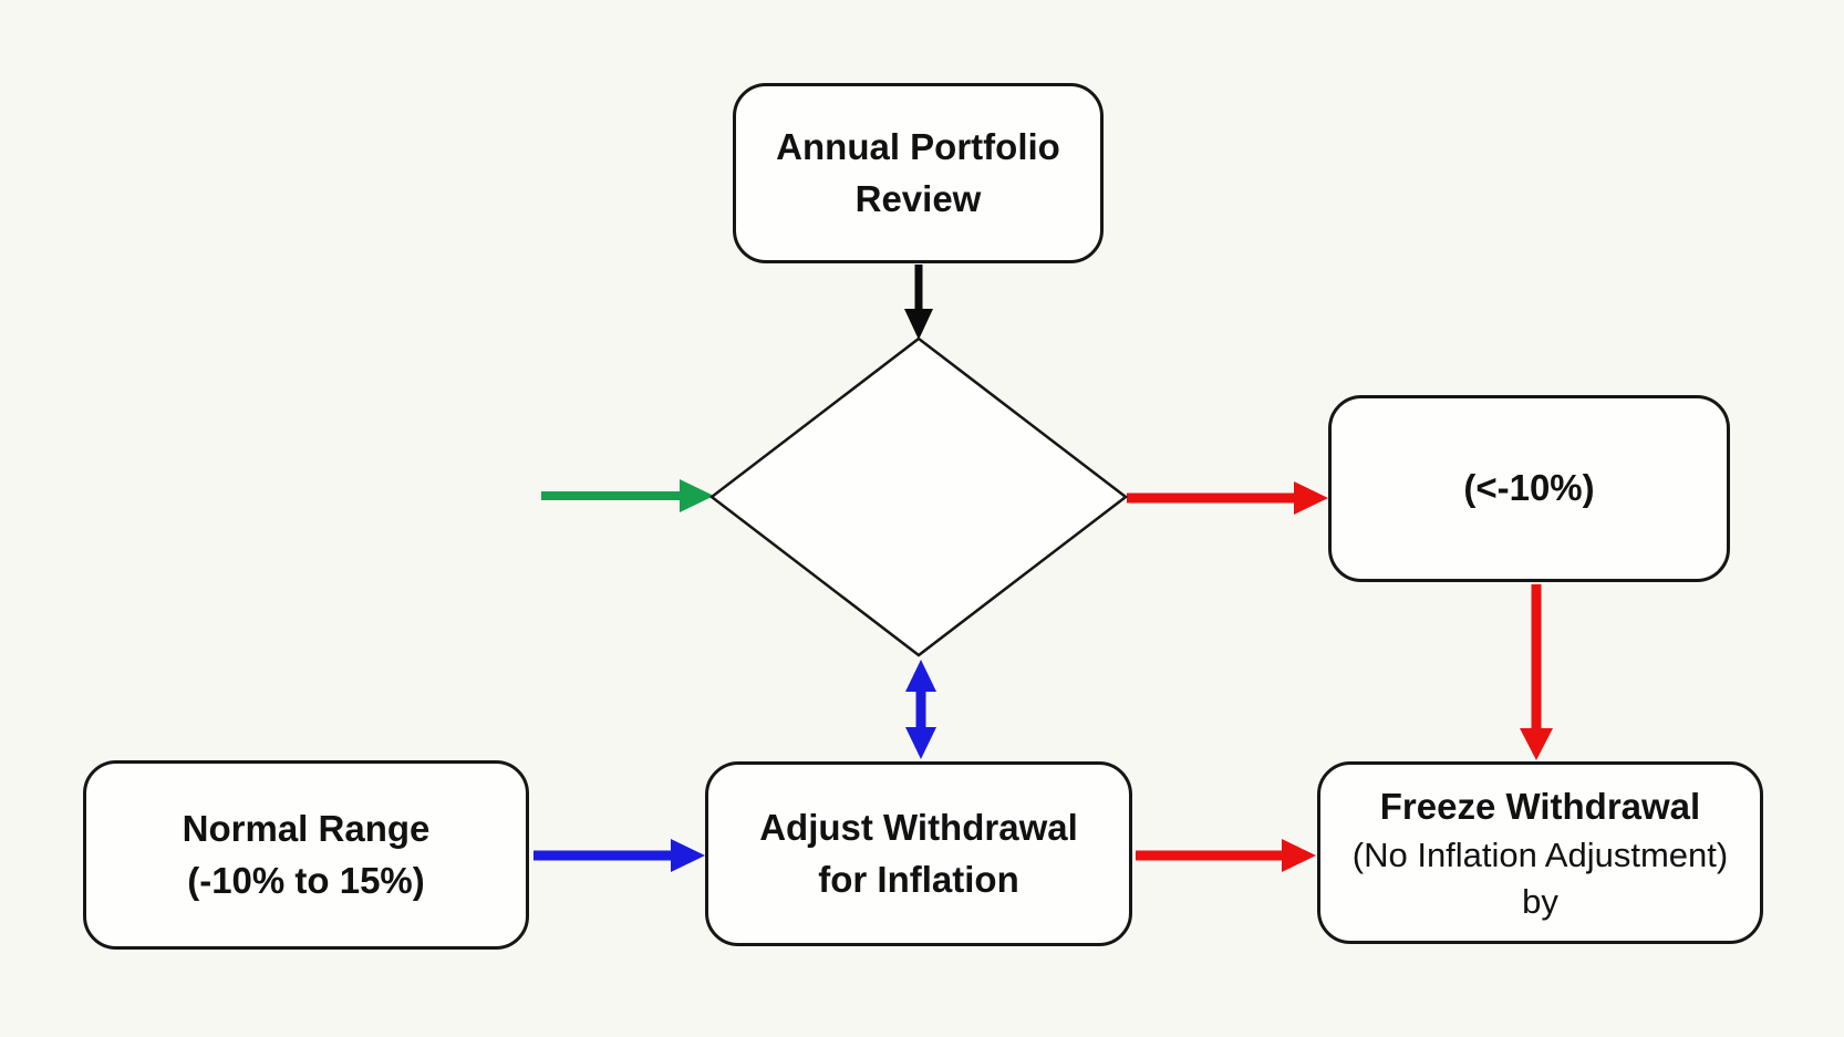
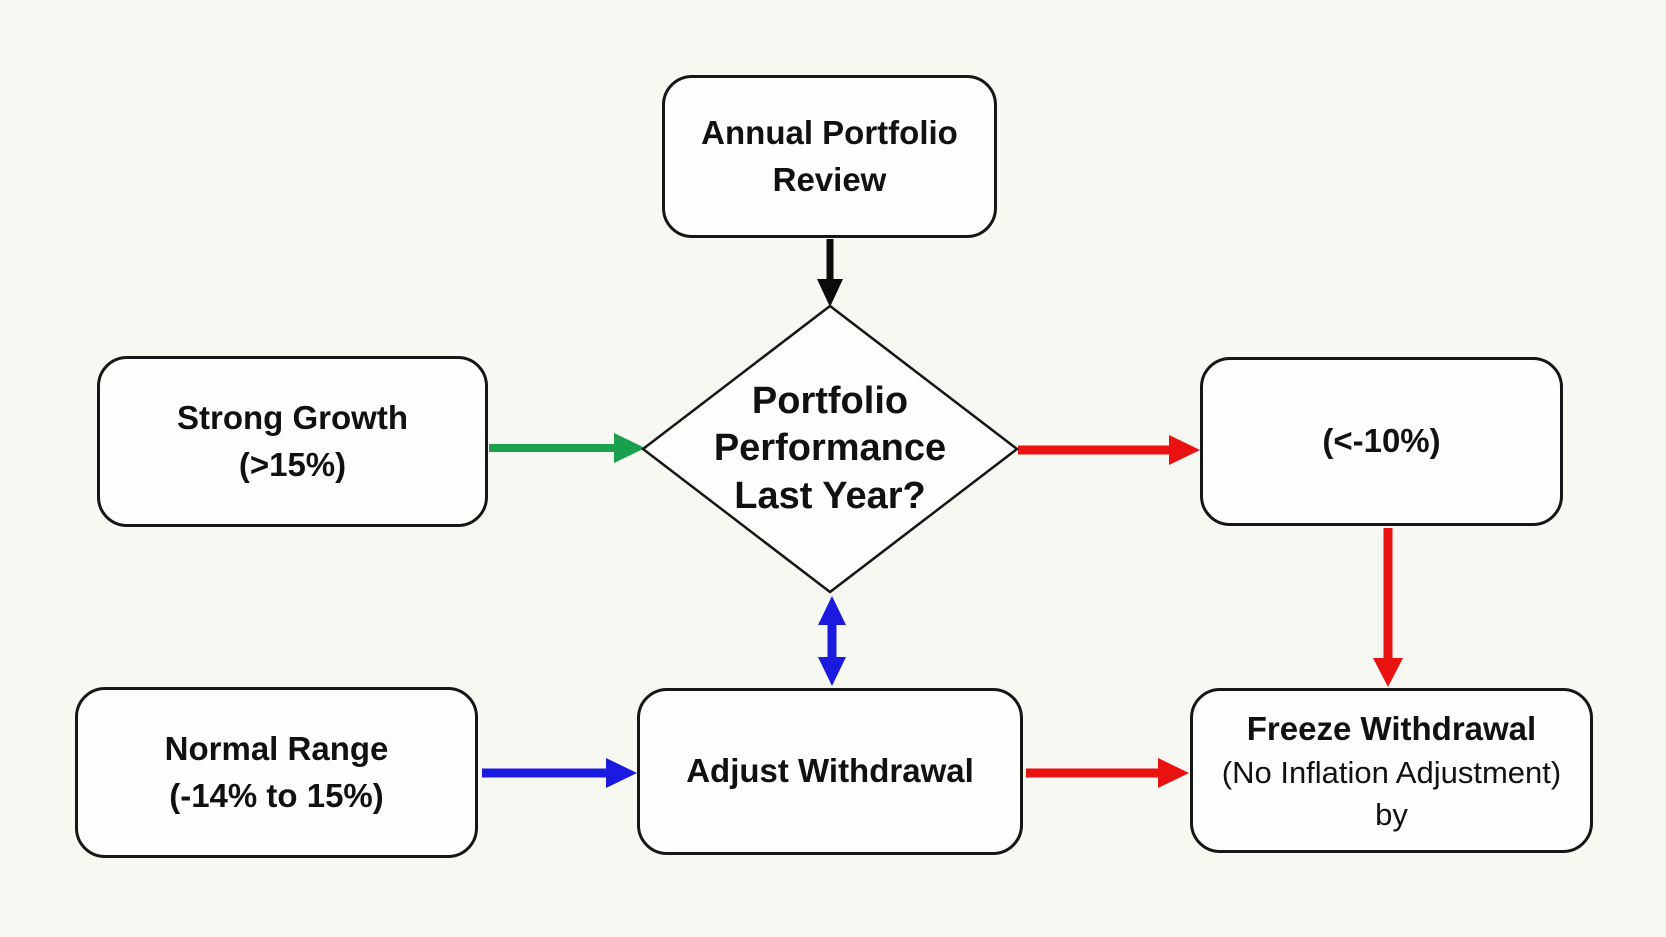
  Annual Portfolio
  Review
+ Portfolio
+ Performance
+ Last Year?
+ Strong Growth
+ (>15%)
  (<-10%)
  Normal Range
- (-10% to 15%)
+ (-14% to 15%)
  Adjust Withdrawal
- for Inflation
  Freeze Withdrawal
  (No Inflation Adjustment)
  by
